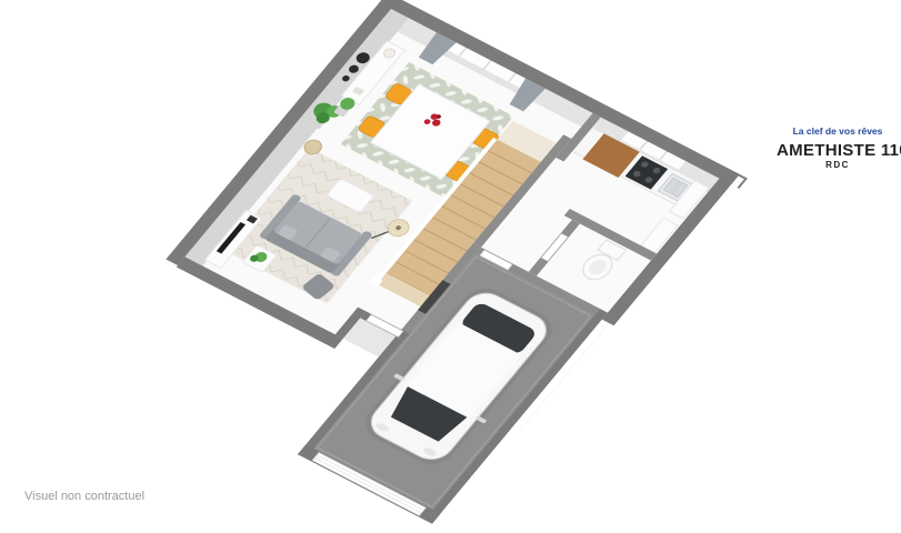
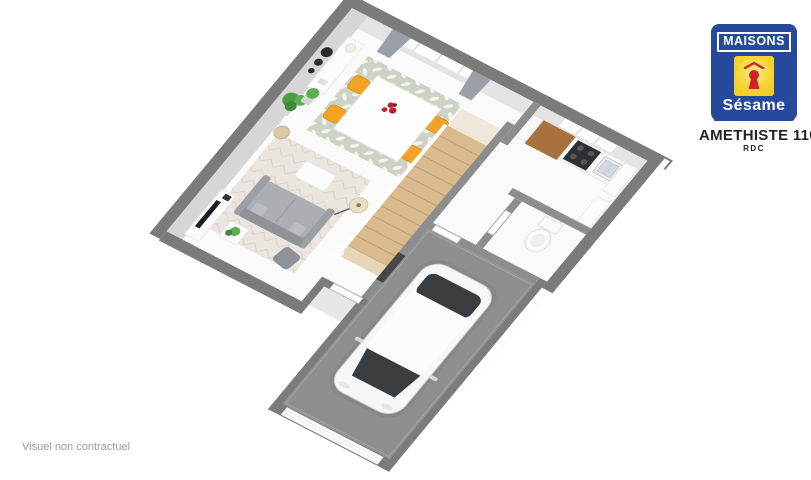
+ MAISONS
+ Sésame
  La clef de vos rêves
  AMETHISTE 11
  RDC
  Visuel non contractuel
